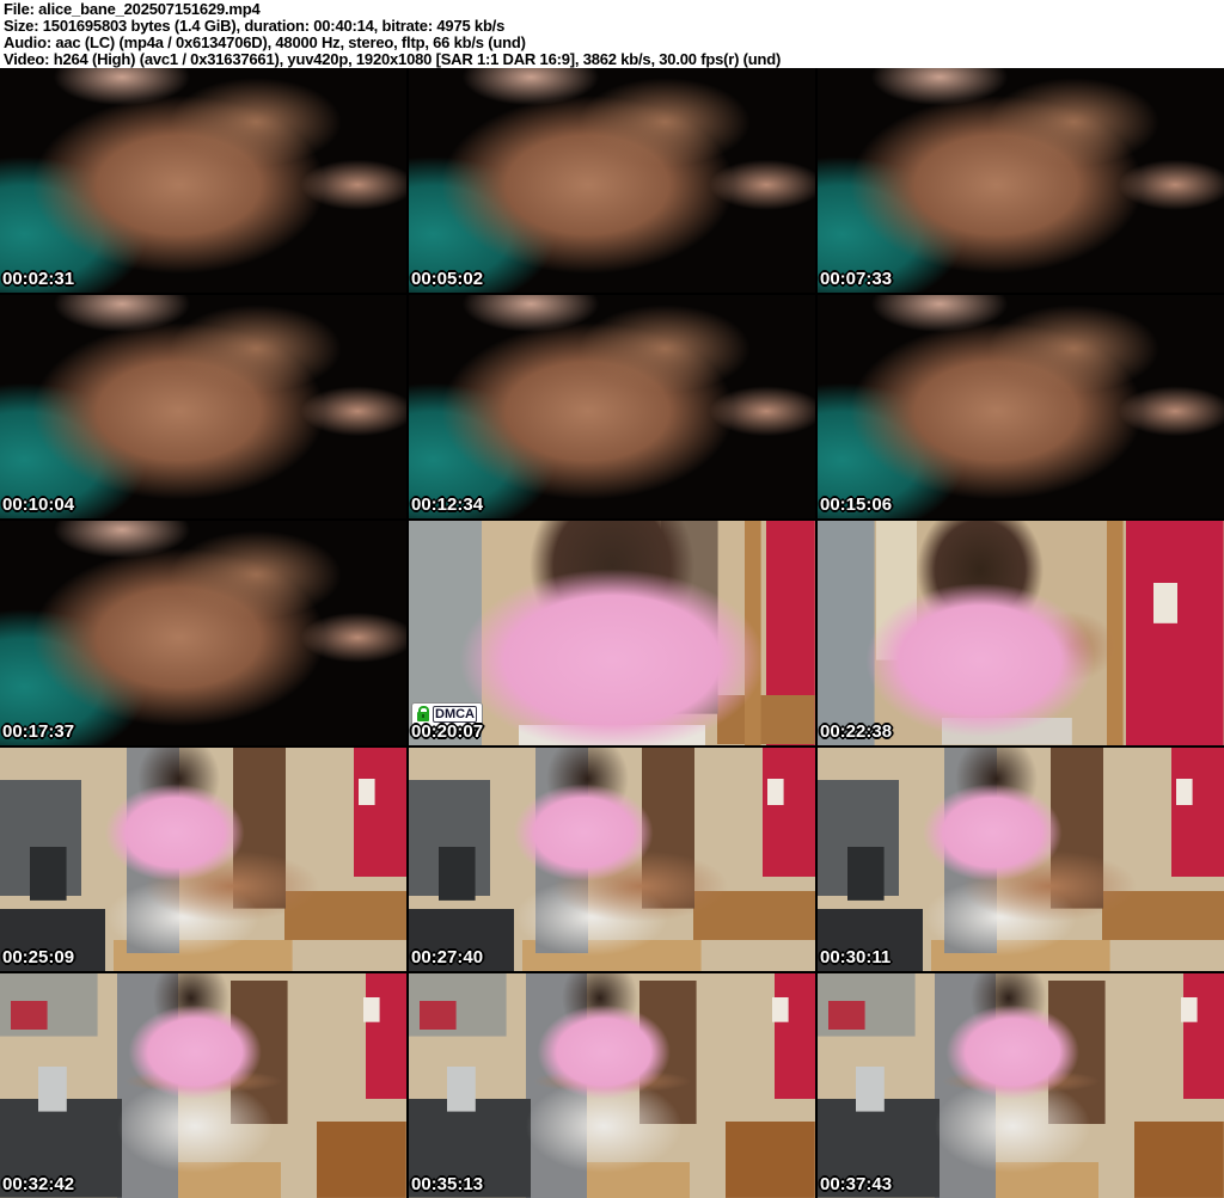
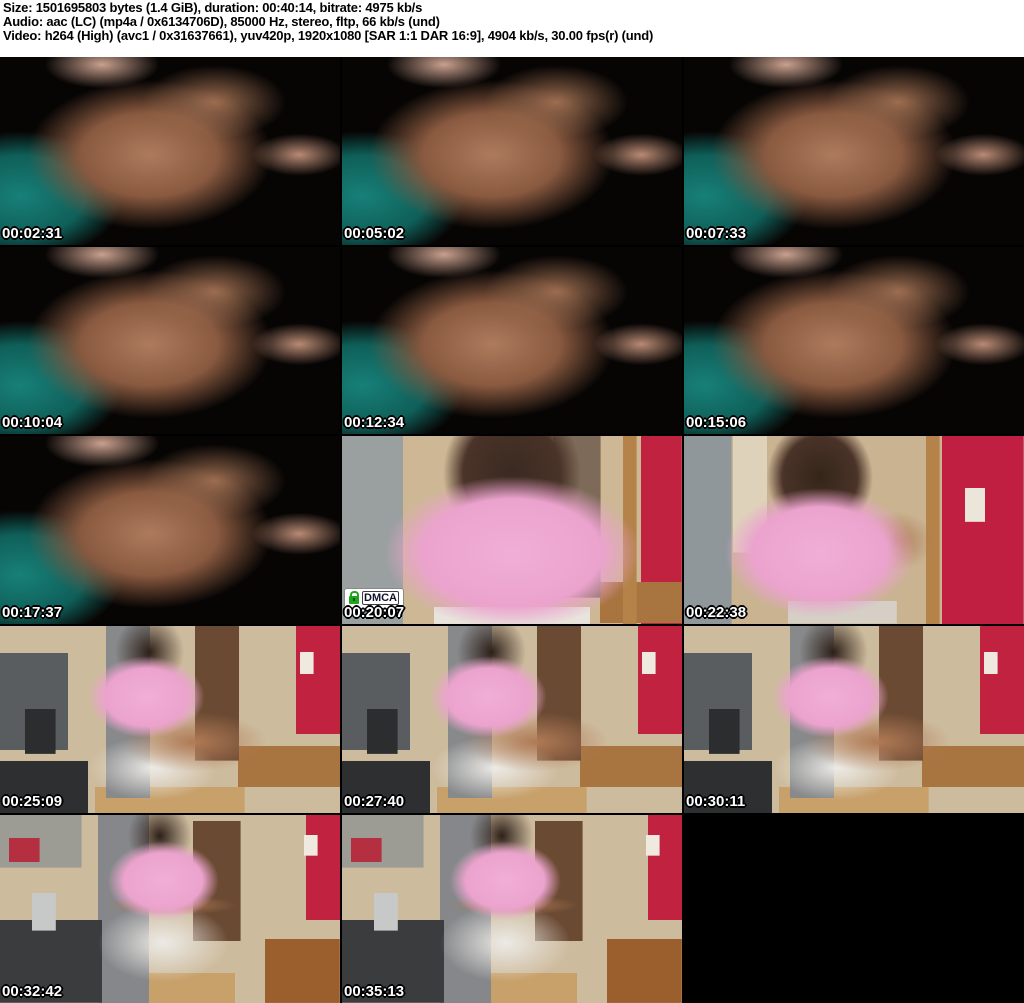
- File: alice_bane_202507151629.mp4
  Size: 1501695803 bytes (1.4 GiB), duration: 00:40:14, bitrate: 4975 kb/s
- Audio: aac (LC) (mp4a / 0x6134706D), 48000 Hz, stereo, fltp, 66 kb/s (und)
+ Audio: aac (LC) (mp4a / 0x6134706D), 85000 Hz, stereo, fltp, 66 kb/s (und)
- Video: h264 (High) (avc1 / 0x31637661), yuv420p, 1920x1080 [SAR 1:1 DAR 16:9], 3862 kb/s, 30.00 fps(r) (und)
+ Video: h264 (High) (avc1 / 0x31637661), yuv420p, 1920x1080 [SAR 1:1 DAR 16:9], 4904 kb/s, 30.00 fps(r) (und)
  00:02:31
  00:05:02
  00:07:33
  00:10:04
  00:12:34
  00:15:06
  00:17:37
  DMCA
  00:20:07
  00:22:38
  00:25:09
  00:27:40
  00:30:11
  00:32:42
  00:35:13
- 00:37:43
